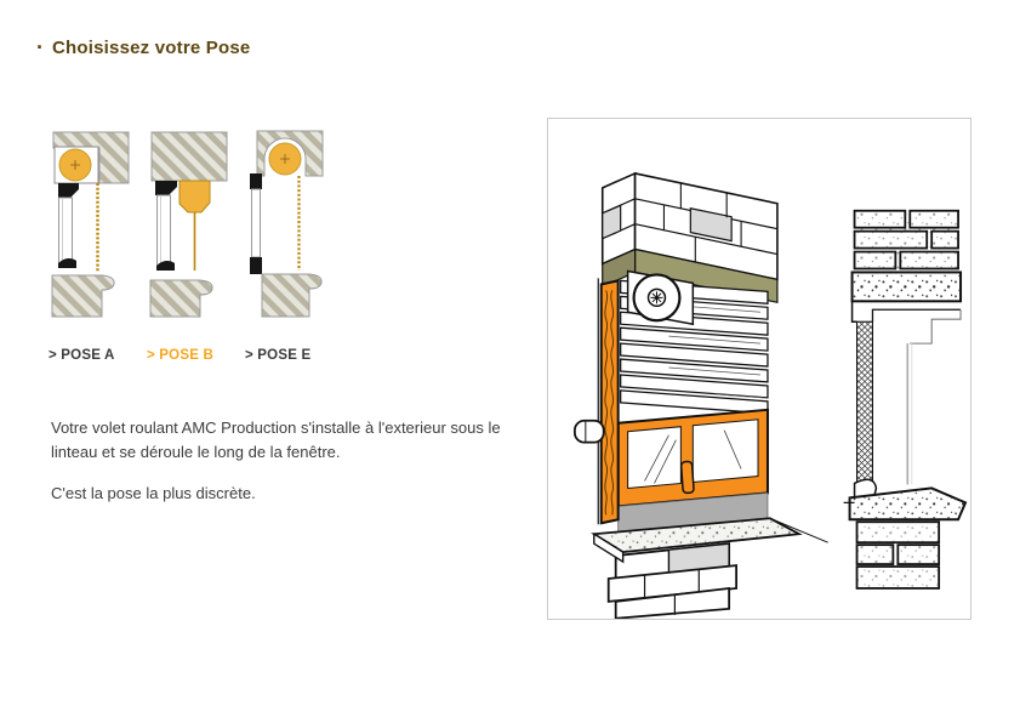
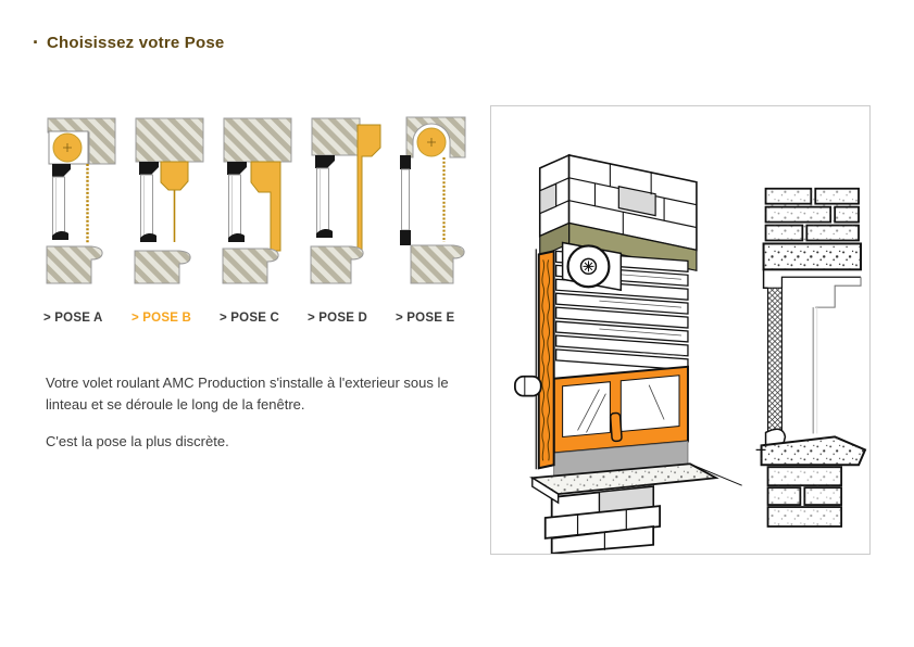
  ·
  Choisissez votre Pose
  > POSE A
  > POSE B
+ > POSE C
+ > POSE D
  > POSE E
  Votre volet roulant AMC Production s'installe à l'exterieur sous le linteau et se déroule le long de la fenêtre.
  C'est la pose la plus discrète.
